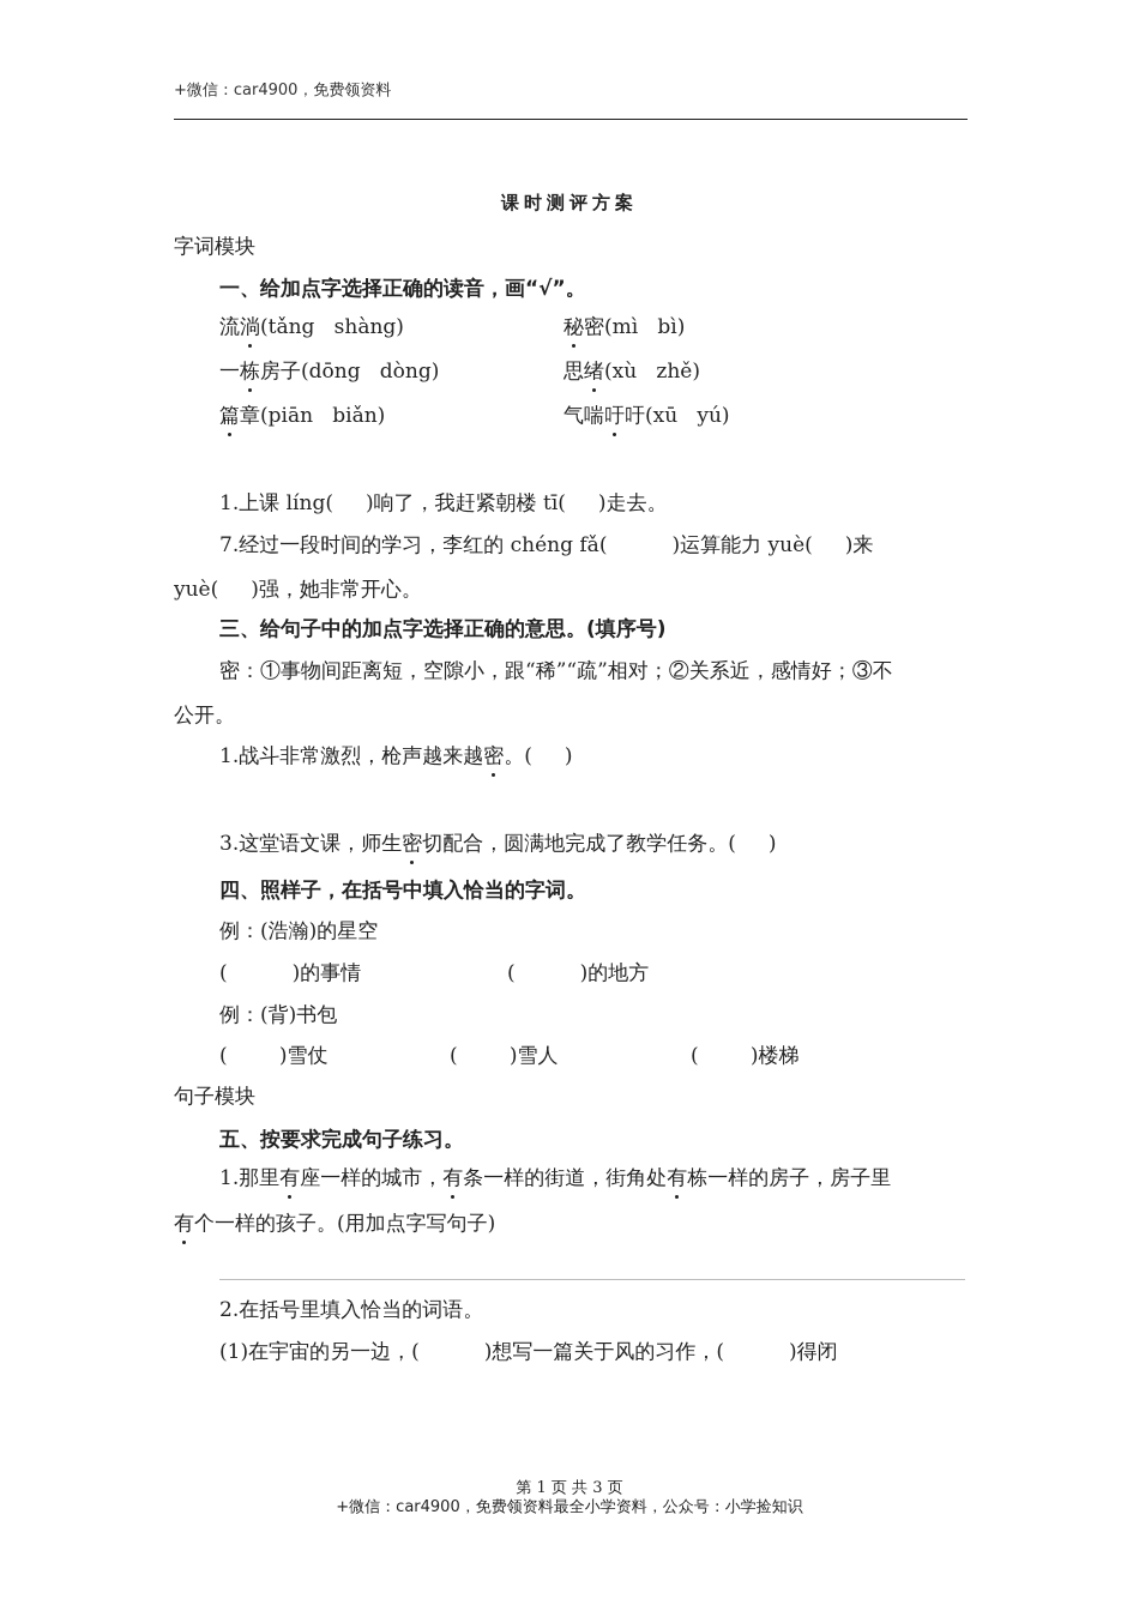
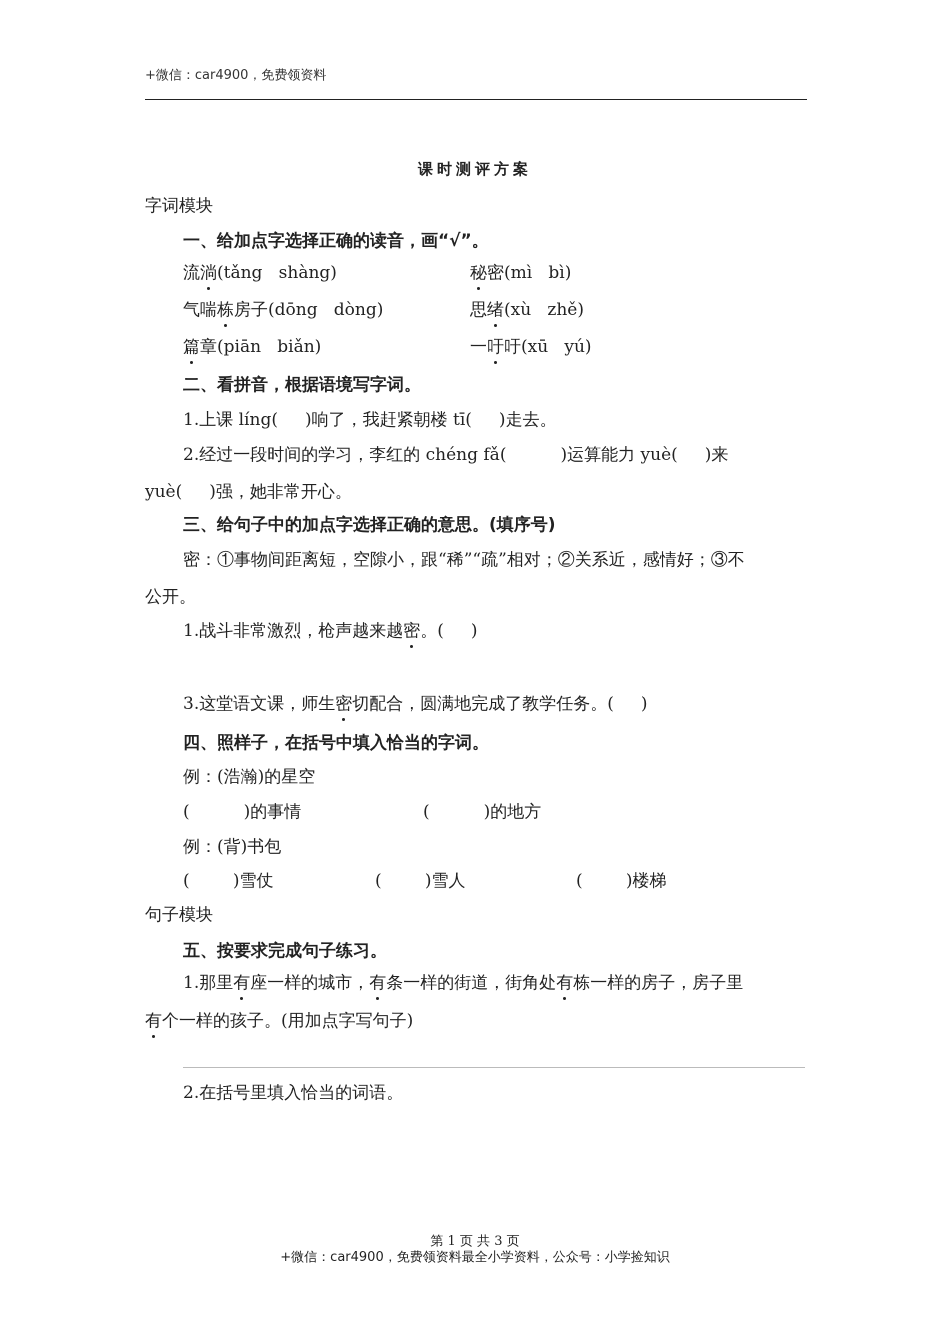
  +微信：car4900，免费领资料
  课时测评方案
  字词模块
  一、给加点字选择正确的读音，画“√”。
  流淌(tǎng shàng)
  秘密(mì bì)
- 一栋房子(dōng dòng)
+ 气喘栋房子(dōng dòng)
  思绪(xù zhě)
  篇章(piān biǎn)
- 气喘吁吁(xū yú)
+ 一吁吁(xū yú)
+ 二、看拼音，根据语境写字词。
  1.上课 líng( )响了，我赶紧朝楼 tī( )走去。
- 7.经过一段时间的学习，李红的 chéng fǎ( )运算能力 yuè( )来
+ 2.经过一段时间的学习，李红的 chéng fǎ( )运算能力 yuè( )来
  yuè( )强，她非常开心。
  三、给句子中的加点字选择正确的意思。(填序号)
  密：①事物间距离短，空隙小，跟“稀”“疏”相对；②关系近，感情好；③不
  公开。
  1.战斗非常激烈，枪声越来越密。( )
  3.这堂语文课，师生密切配合，圆满地完成了教学任务。( )
  四、照样子，在括号中填入恰当的字词。
  例：(浩瀚)的星空
  ( )的事情
  ( )的地方
  例：(背)书包
  ( )雪仗
  ( )雪人
  ( )楼梯
  句子模块
  五、按要求完成句子练习。
  1.那里有座一样的城市，有条一样的街道，街角处有栋一样的房子，房子里
  有个一样的孩子。(用加点字写句子)
  2.在括号里填入恰当的词语。
- (1)在宇宙的另一边，( )想写一篇关于风的习作，( )得闭
  第 1 页 共 3 页
  +微信：car4900，免费领资料最全小学资料，公众号：小学捡知识
